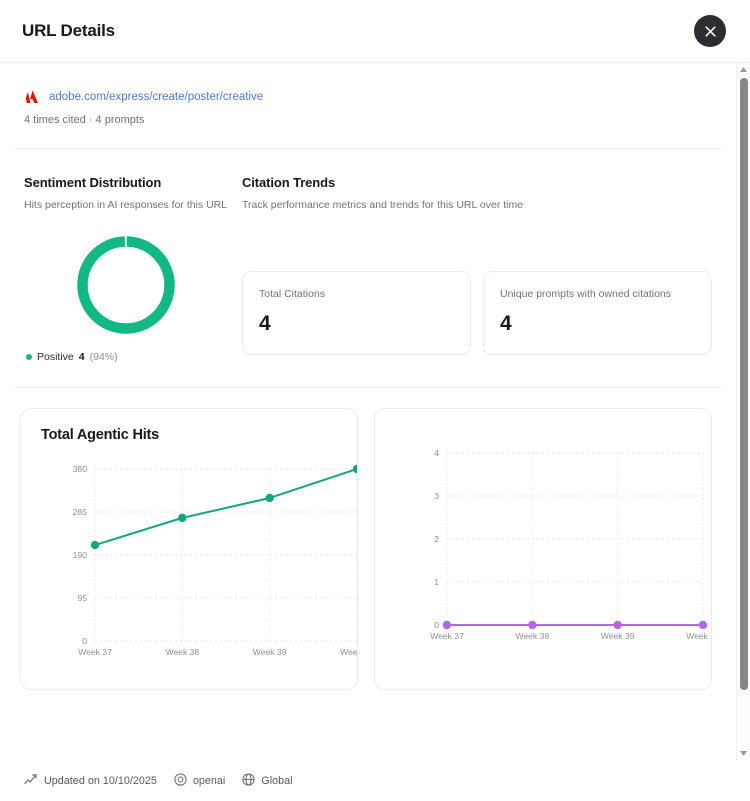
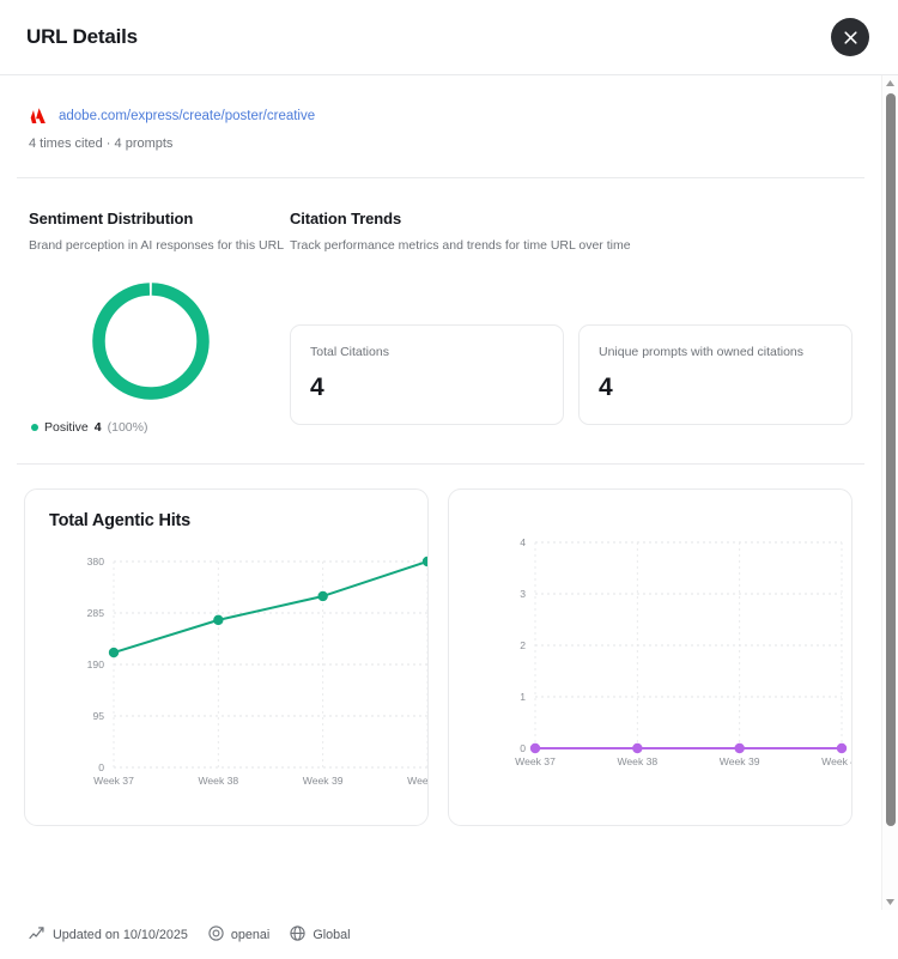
  URL Details
  adobe.com/express/create/poster/creative
  4 times cited · 4 prompts
  Sentiment Distribution
- Hits perception in AI responses for this URL
+ Brand perception in AI responses for this URL
  Positive
  4
- (94%)
+ (100%)
  Citation Trends
- Track performance metrics and trends for this URL over time
+ Track performance metrics and trends for time URL over time
  Total Citations
  4
  Unique prompts with owned citations
  4
  Total Agentic Hits
  0
  95
  190
  285
  380
  Week 37
  Week 38
  Week 39
  0
  1
  2
  3
  4
  Week 37
  Week 38
  Week 39
  Updated on 10/10/2025
  openai
  Global
